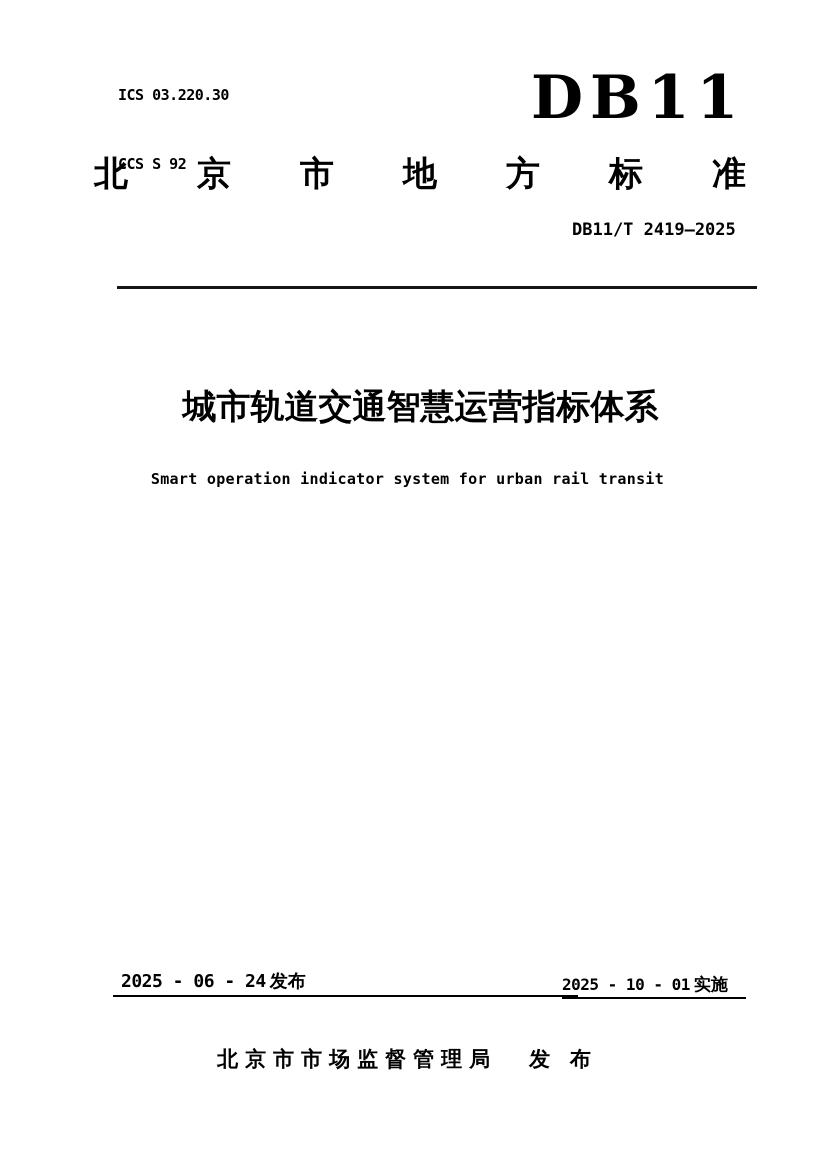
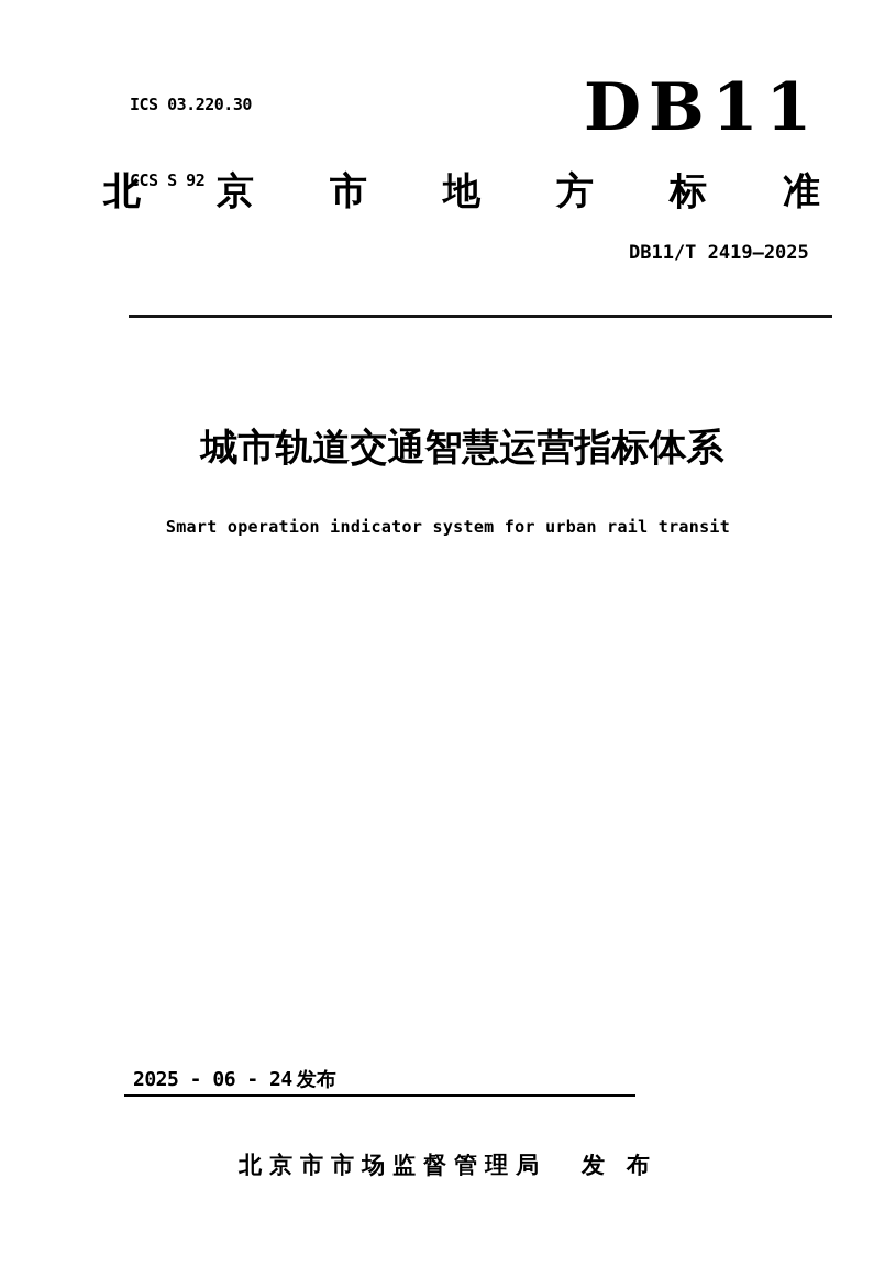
  ICS 03.220.30
  CCS S 92
  DB11
  北
  京
  市
  地
  方
  标
  准
  DB11/T 2419—2025
  城市轨道交通智慧运营指标体系
  Smart operation indicator system for urban rail transit
  2025 - 06 - 24 发布
- 2025 - 10 - 01 实施
  北京市市场监督管理局 发 布
